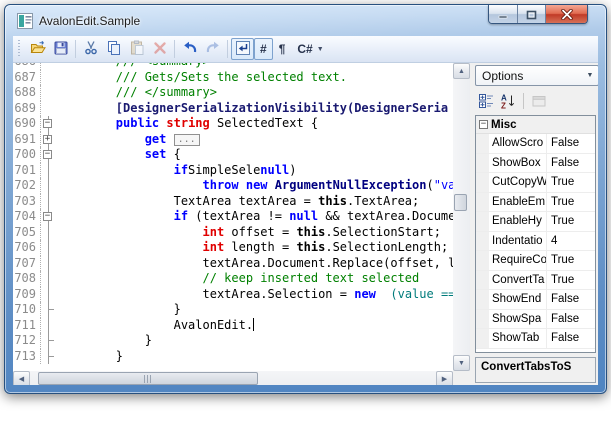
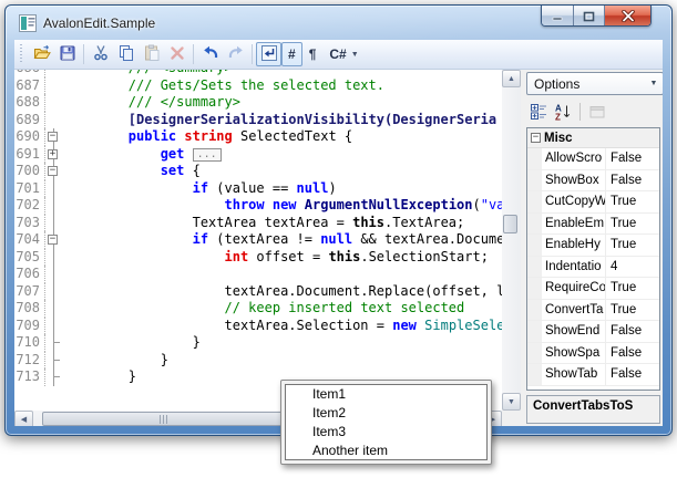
  AvalonEdit.Sample
  #
  ¶
  C#
  687
  /// Gets/Sets the selected text.
  688
  /// </summary>
  689
  [DesignerSerializationVisibility(DesignerSeria
  690
  −
  public string SelectedText {
  691
  +
  get ...
  700
  −
  set {
  701
- ifSimpleSelenull)
+ if (value == null)
  702
  throw new ArgumentNullException("va
  703
  TextArea textArea = this.TextArea;
  704
  −
  if (textArea != null && textArea.Docume
  705
  int offset = this.SelectionStart;
  706
- int length = this.SelectionLength;
  707
  textArea.Document.Replace(offset, l
  708
  // keep inserted text selected
  709
- textArea.Selection = new (value ==
+ textArea.Selection = new SimpleSele
  710
  }
- 711
- AvalonEdit.
  712
  }
  713
  }
  Options
  A
  Z
  −
  Misc
  AllowScro
  False
  ShowBox
  False
  CutCopyW
  True
  EnableEm
  True
  EnableHy
  True
  Indentatio
  4
  RequireCo
  True
  ConvertTa
  True
  ShowEnd
  False
  ShowSpa
  False
  ShowTab
  False
  ConvertTabsToS
+ Item1
+ Item2
+ Item3
+ Another item
